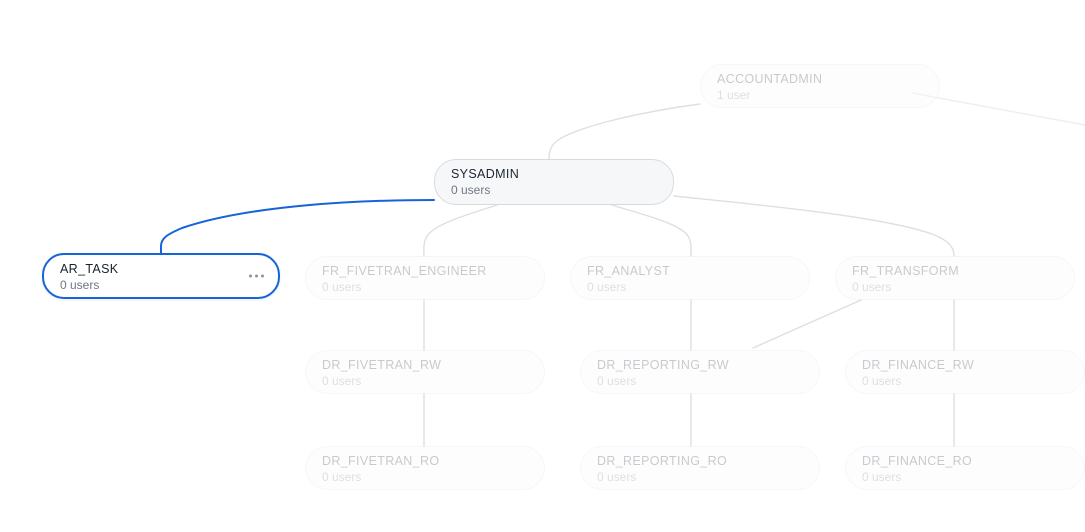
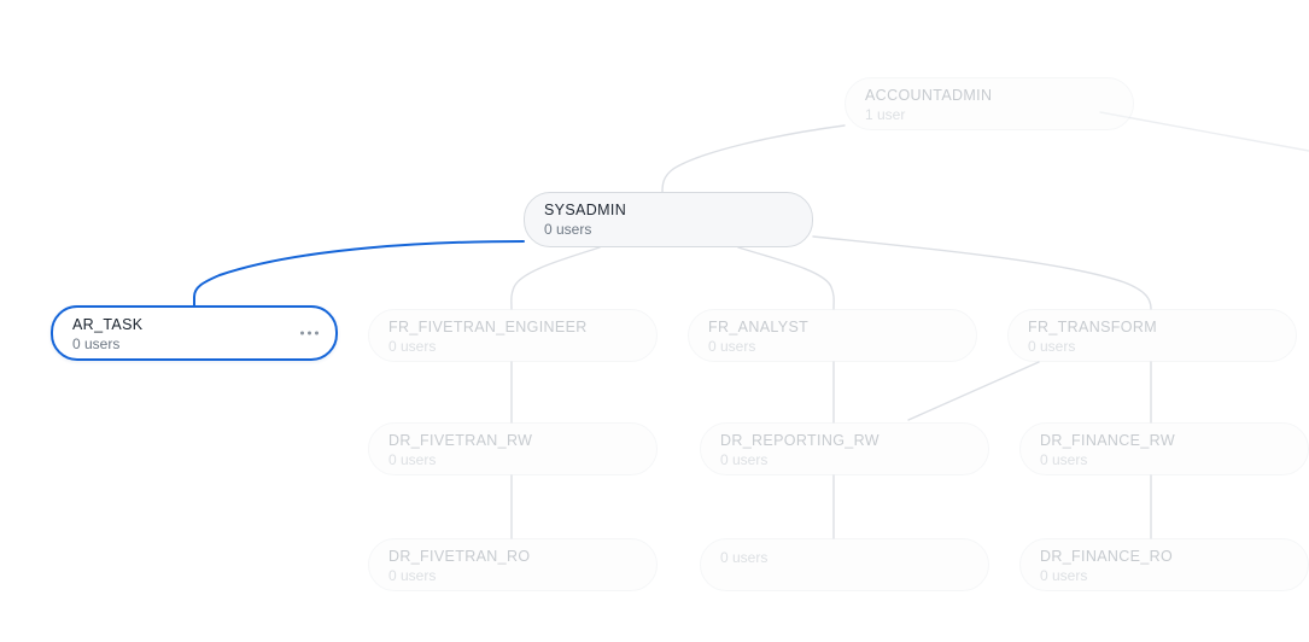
  ACCOUNTADMIN
  1 user
  SYSADMIN
  0 users
  AR_TASK
  0 users
  FR_FIVETRAN_ENGINEER
  0 users
  FR_ANALYST
  0 users
  FR_TRANSFORM
  0 users
  DR_FIVETRAN_RW
  0 users
  DR_REPORTING_RW
  0 users
  DR_FINANCE_RW
  0 users
  DR_FIVETRAN_RO
  0 users
- DR_REPORTING_RO
  0 users
  DR_FINANCE_RO
  0 users
